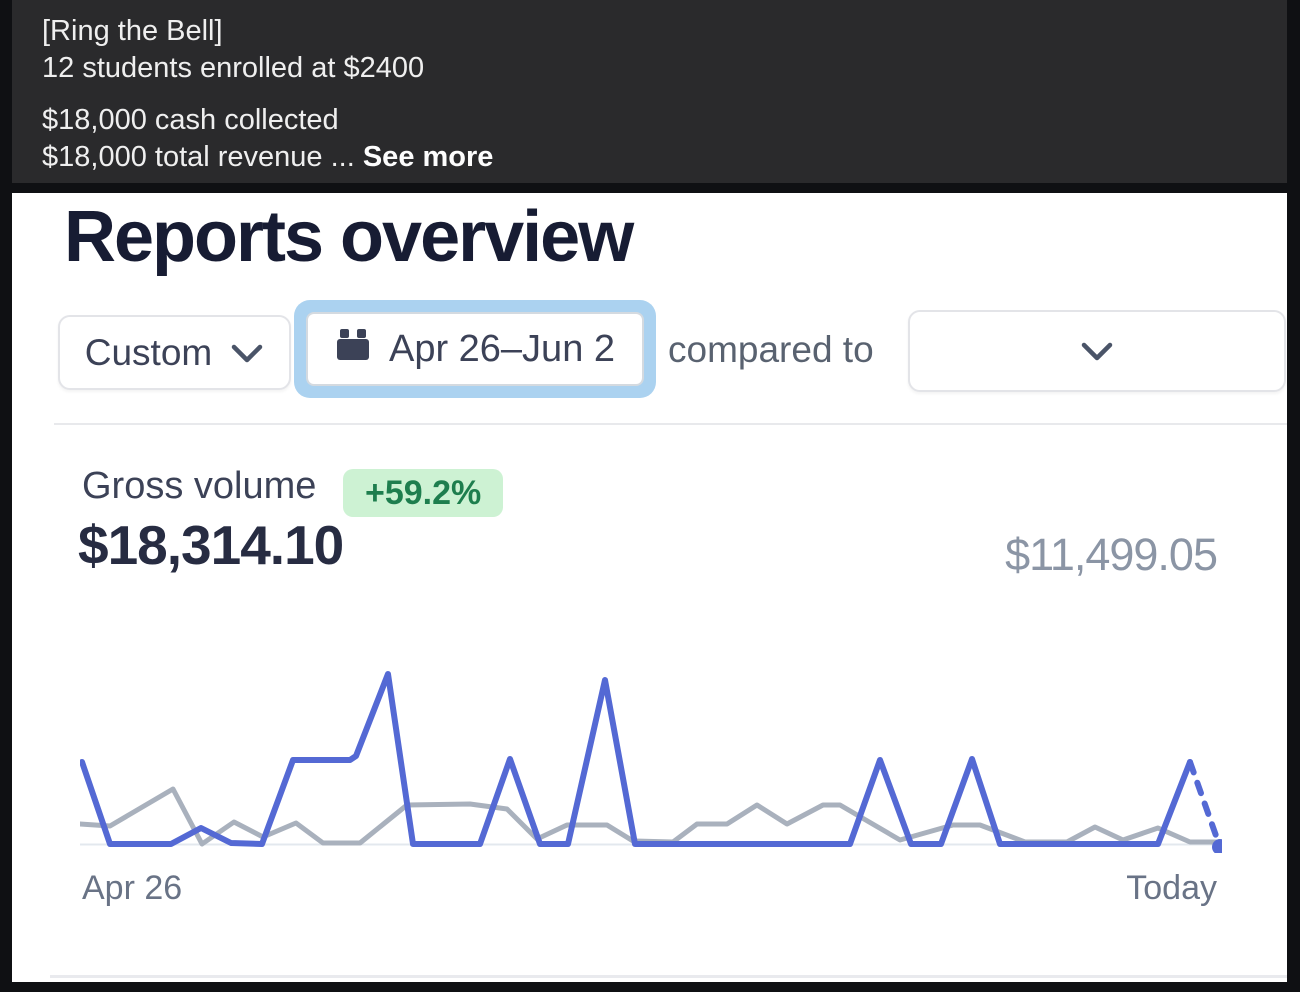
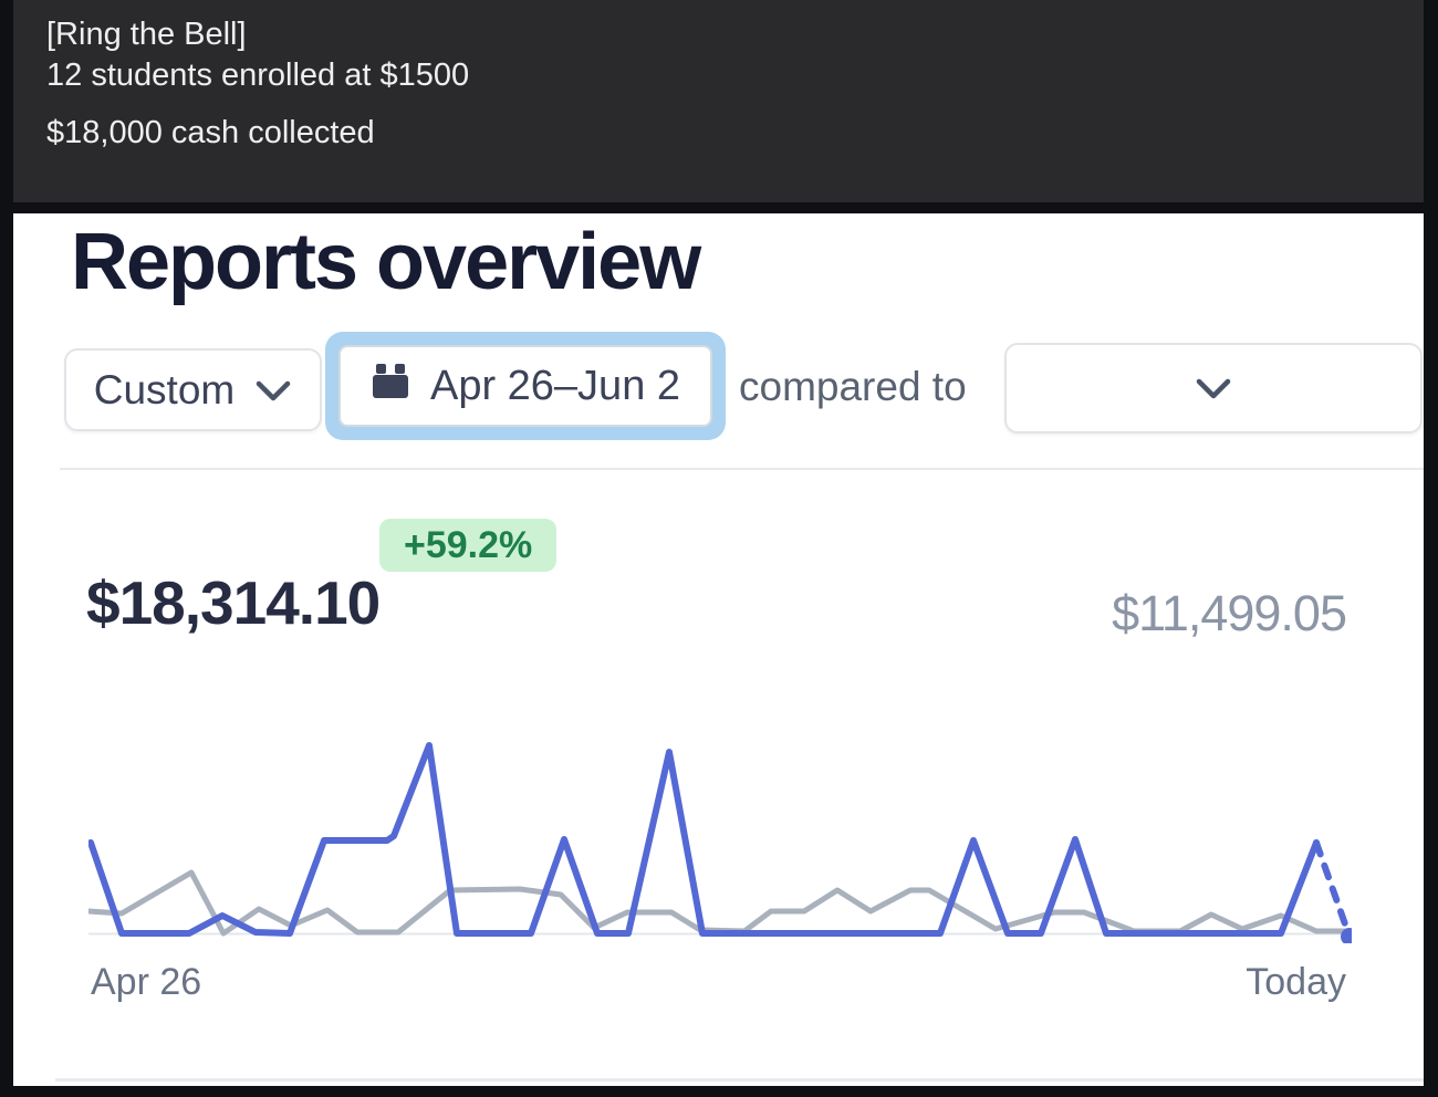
  [Ring the Bell]
- 12 students enrolled at $2400
+ 12 students enrolled at $1500
  $18,000 cash collected
- $18,000 total revenue ... See more
  Reports overview
  Custom
  Apr 26–Jun 2
  compared to
- Gross volume
  +59.2%
  $18,314.10
  $11,499.05
  Apr 26
  Today
